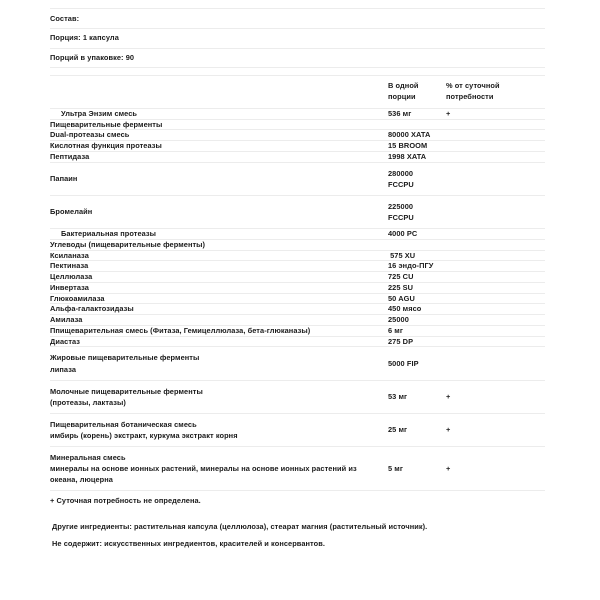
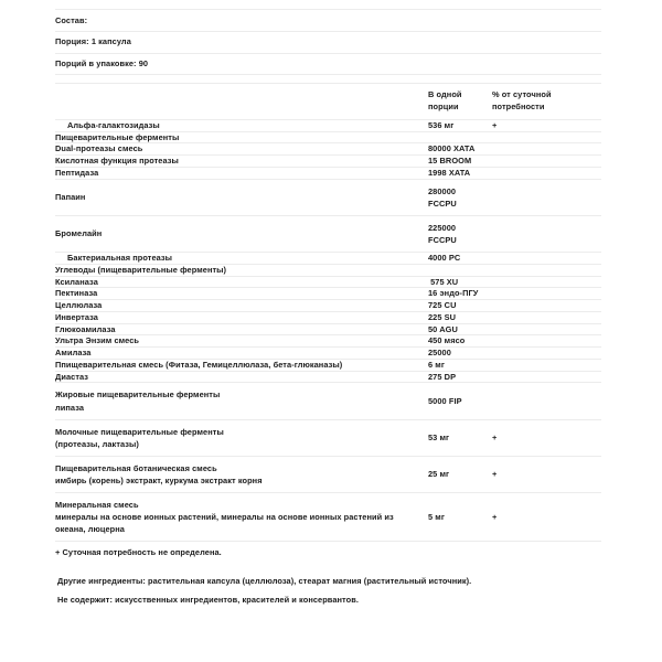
  Состав:
  Порция: 1 капсула
  Порций в упаковке: 90
  	В одной порции	% от суточной потребности
- Ультра Энзим смесь	536 мг	+
+ Альфа-галактозидазы	536 мг	+
  Пищеварительные ферменты
  Dual-протеазы смесь	80000 XATA
  Кислотная функция протеазы	15 BROOM
  Пептидаза	1998 XATA
  Папаин	280000FCCPU
  Бромелайн	225000FCCPU
  Бактериальная протеазы	4000 PC
  Углеводы (пищеварительные ферменты)
  Ксиланаза	575 XU
  Пектиназа	16 эндо-ПГУ
  Целлюлаза	725 CU
  Инвертаза	225 SU
  Глюкоамилаза	50 AGU
- Альфа-галактозидазы	450 мясо
+ Ультра Энзим смесь	450 мясо
  Амилаза	25000
  Ппищеварительная смесь (Фитаза, Гемицеллюлаза, бета-глюканазы)	6 мг
  Диастаз	275 DP
  Жировые пищеварительные ферментылипаза	5000 FIP
  Молочные пищеварительные ферменты(протеазы, лактазы)	53 мг	+
  Пищеварительная ботаническая смесьимбирь (корень) экстракт, куркума экстракт корня	25 мг	+
  Минеральная смесьминералы на основе ионных растений, минералы на основе ионных растений изокеана, люцерна	5 мг	+
  + Суточная потребность не определена.
  Другие ингредиенты: растительная капсула (целлюлоза), стеарат магния (растительный источник).
  Не содержит: искусственных ингредиентов, красителей и консервантов.
